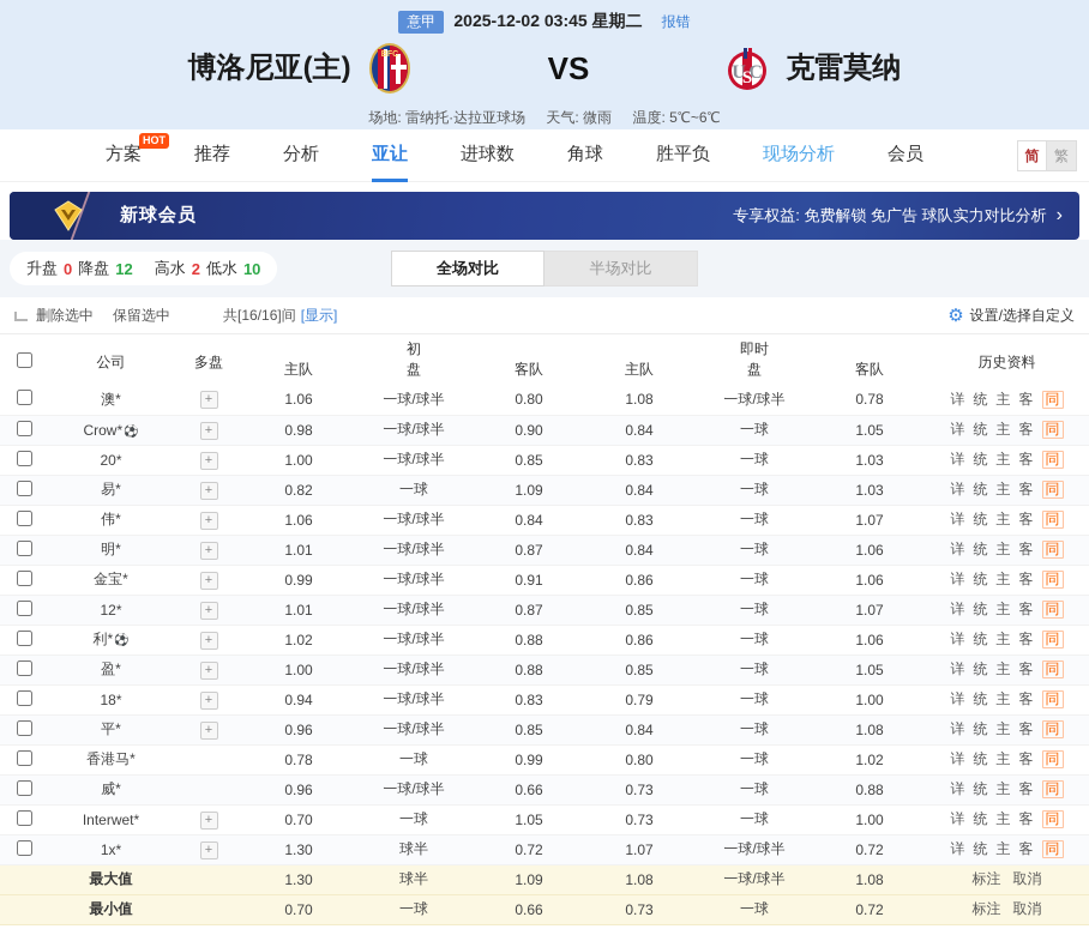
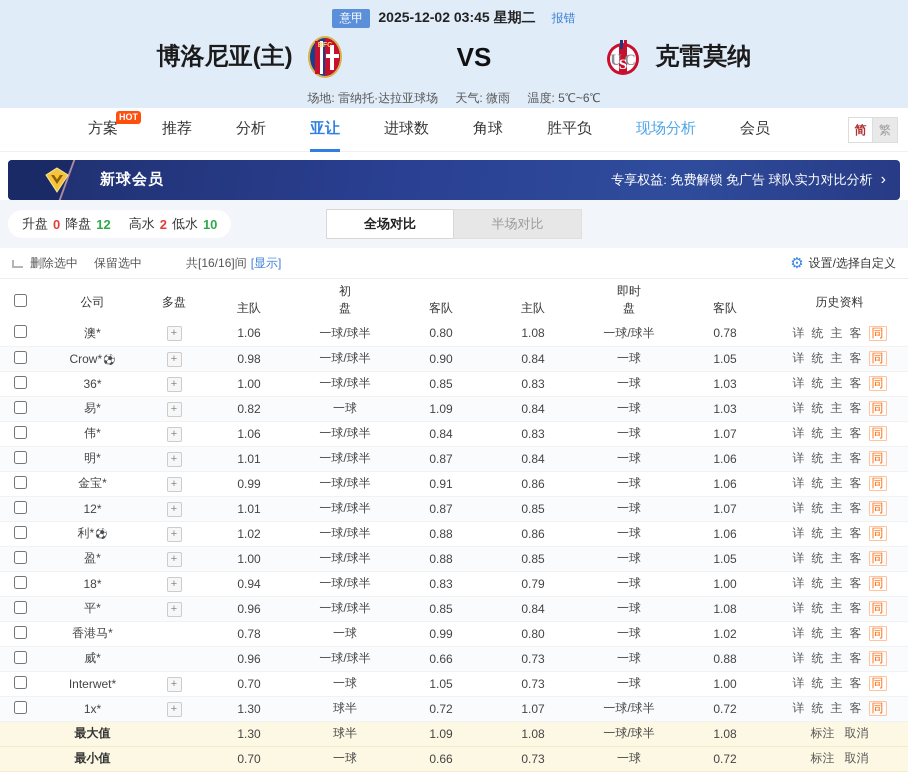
  意甲
  2025-12-02 03:45 星期二
  报错
  博洛尼亚(主)
  VS
  U
  C
  S
  克雷莫纳
  场地: 雷纳托·达拉亚球场 天气: 微雨 温度: 5℃~6℃
  方案
  HOT
  推荐
  分析
  亚让
  进球数
  角球
  胜平负
  现场分析
  会员
  简
  繁
  新球会员
  专享权益: 免费解锁 免广告 球队实力对比分析
  ›
  升盘
  0
  降盘
  12
  高水
  2
  低水
  10
  全场对比
  半场对比
  删除选中
  保留选中
  共[16/16]间
  [显示]
  ⚙
  设置/选择自定义
  	公司	多盘	初	即时	历史资料
  主队	盘	客队	主队	盘	客队
  	澳*	+	1.06	一球/球半	0.80	1.08	一球/球半	0.78	详 统 主 客 同
  	Crow*⚽	+	0.98	一球/球半	0.90	0.84	一球	1.05	详 统 主 客 同
- 	20*	+	1.00	一球/球半	0.85	0.83	一球	1.03	详 统 主 客 同
+ 	36*	+	1.00	一球/球半	0.85	0.83	一球	1.03	详 统 主 客 同
  	易*	+	0.82	一球	1.09	0.84	一球	1.03	详 统 主 客 同
  	伟*	+	1.06	一球/球半	0.84	0.83	一球	1.07	详 统 主 客 同
  	明*	+	1.01	一球/球半	0.87	0.84	一球	1.06	详 统 主 客 同
  	金宝*	+	0.99	一球/球半	0.91	0.86	一球	1.06	详 统 主 客 同
  	12*	+	1.01	一球/球半	0.87	0.85	一球	1.07	详 统 主 客 同
  	利*⚽	+	1.02	一球/球半	0.88	0.86	一球	1.06	详 统 主 客 同
  	盈*	+	1.00	一球/球半	0.88	0.85	一球	1.05	详 统 主 客 同
  	18*	+	0.94	一球/球半	0.83	0.79	一球	1.00	详 统 主 客 同
  	平*	+	0.96	一球/球半	0.85	0.84	一球	1.08	详 统 主 客 同
  	香港马*		0.78	一球	0.99	0.80	一球	1.02	详 统 主 客 同
  	威*		0.96	一球/球半	0.66	0.73	一球	0.88	详 统 主 客 同
  	Interwet*	+	0.70	一球	1.05	0.73	一球	1.00	详 统 主 客 同
  	1x*	+	1.30	球半	0.72	1.07	一球/球半	0.72	详 统 主 客 同
  	最大值		1.30	球半	1.09	1.08	一球/球半	1.08	标注 取消
  	最小值		0.70	一球	0.66	0.73	一球	0.72	标注 取消
